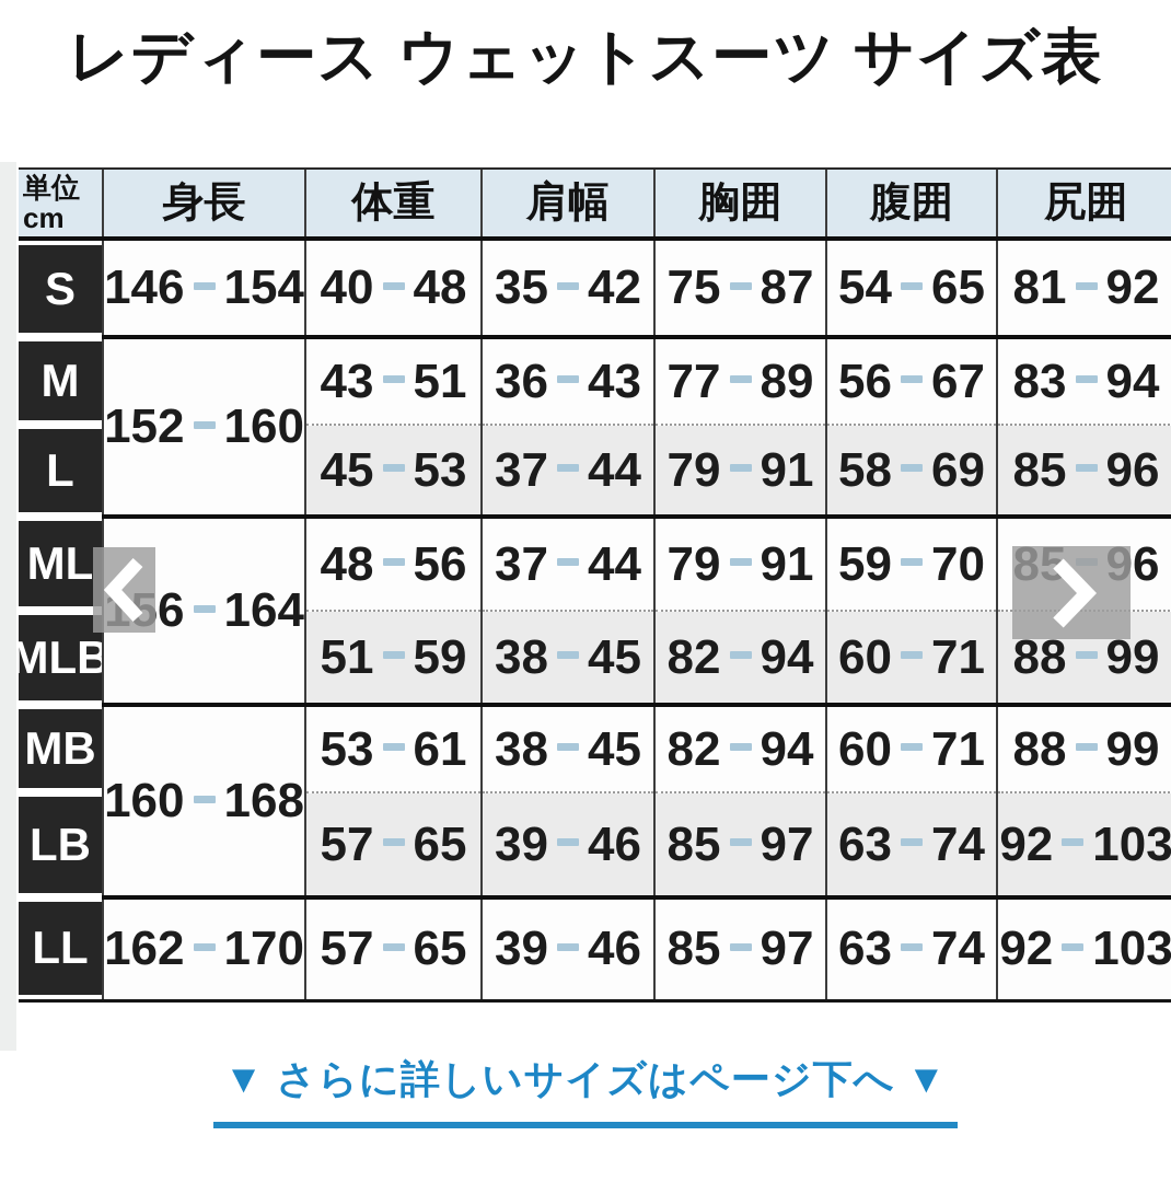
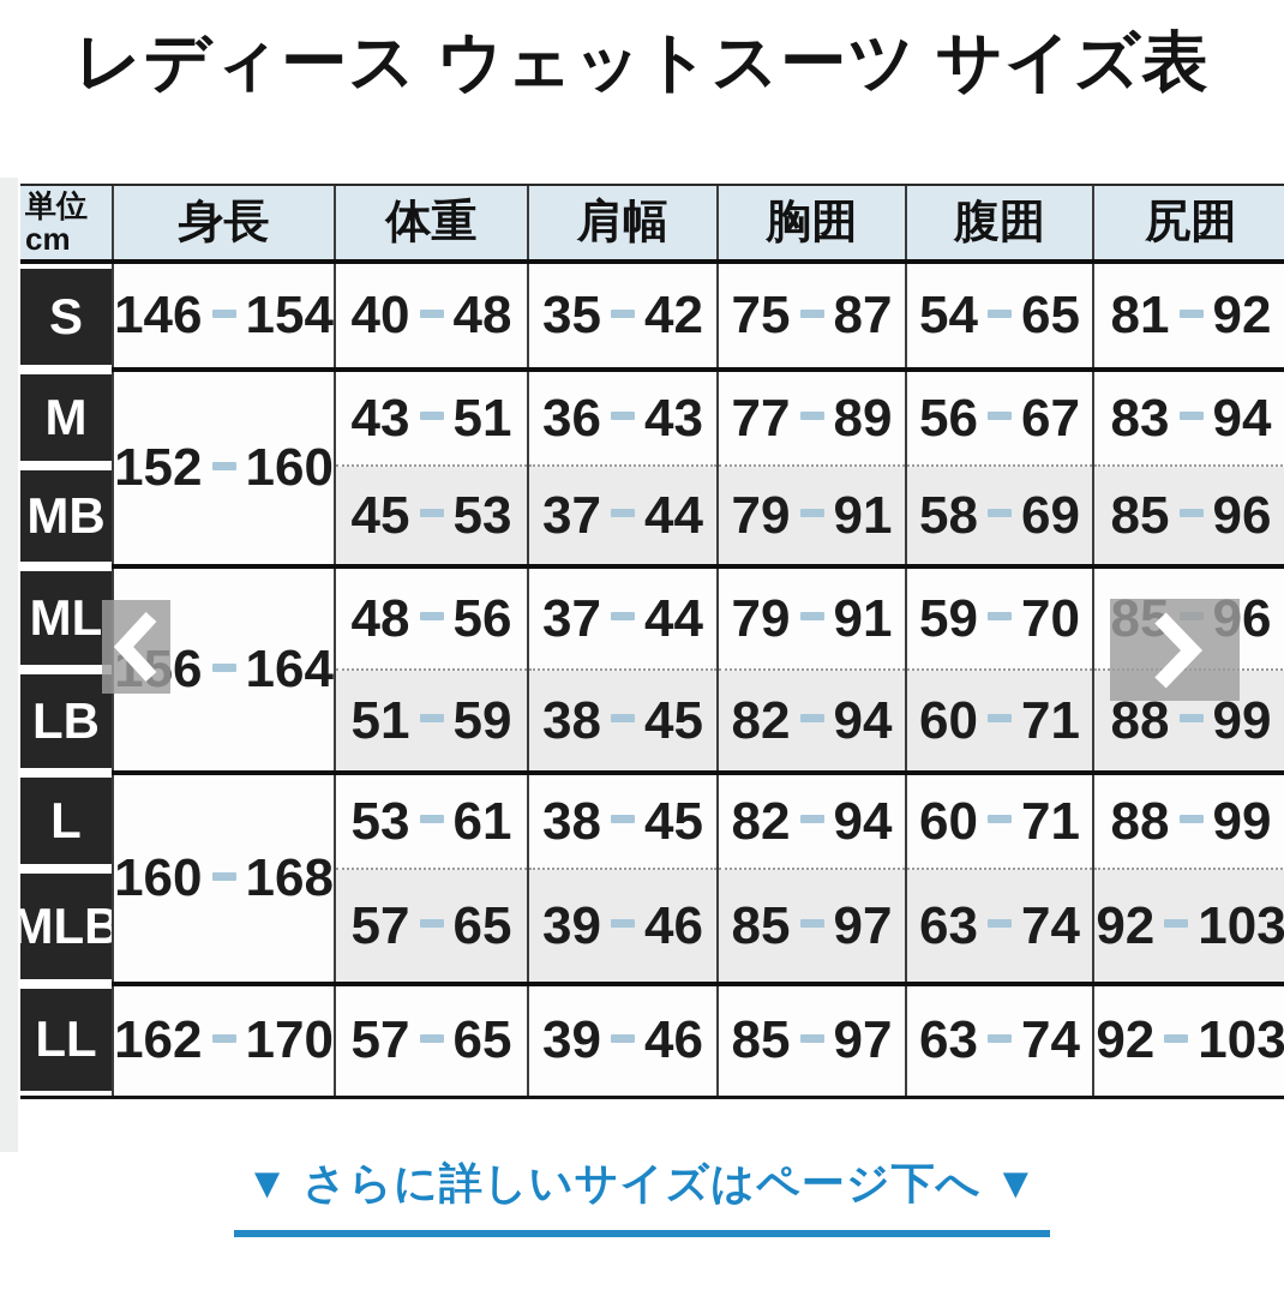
  レディース ウェットスーツ サイズ表
  単位 cm	身長	体重	肩幅	胸囲	腹囲	尻囲
  S	146 154	40 48	35 42	75 87	54 65	81 92
  M	152 160	43 51	36 43	77 89	56 67	83 94
- L	45 53	37 44	79 91	58 69	85 96
+ MB	45 53	37 44	79 91	58 69	85 96
  ML	156 164	48 56	37 44	79 91	59 70	85 96
- MLB	51 59	38 45	82 94	60 71	88 99
+ LB	51 59	38 45	82 94	60 71	88 99
- MB	160 168	53 61	38 45	82 94	60 71	88 99
+ L	160 168	53 61	38 45	82 94	60 71	88 99
- LB	57 65	39 46	85 97	63 74	92 103
+ MLB	57 65	39 46	85 97	63 74	92 103
  LL	162 170	57 65	39 46	85 97	63 74	92 103
  ▼ さらに詳しいサイズはページ下へ ▼
